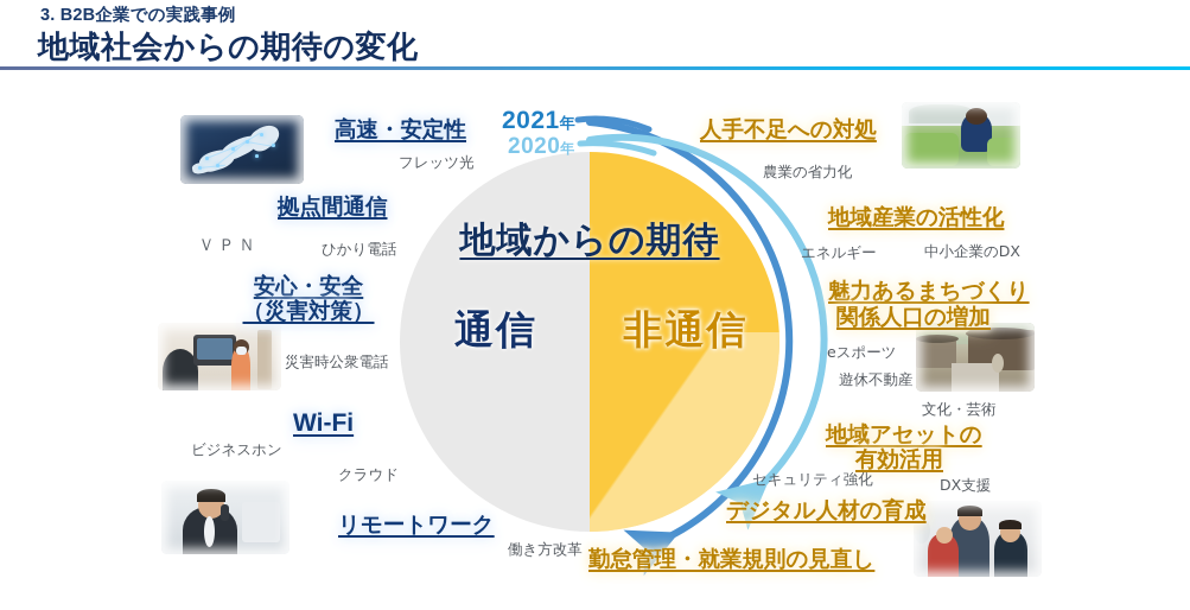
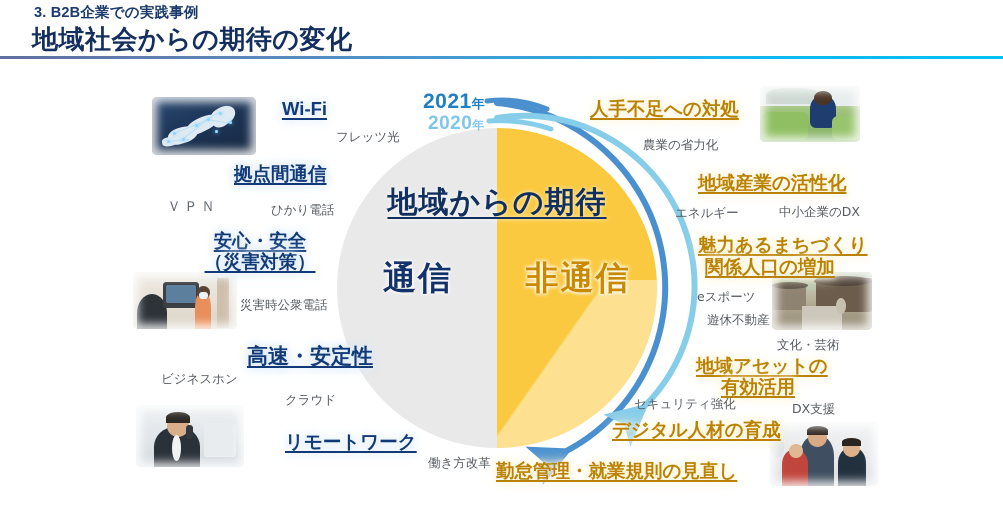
  3. B2B企業での実践事例
  地域社会からの期待の変化
  地域からの期待
  通信
  非通信
  2021年
  2020年
- 高速・安定性
+ Wi-Fi
  拠点間通信
  安心・安全
  （災害対策）
- Wi-Fi
+ 高速・安定性
  リモートワーク
  フレッツ光
  ＶＰＮ
  ひかり電話
  災害時公衆電話
  ビジネスホン
  クラウド
  働き方改革
  人手不足への対処
  地域産業の活性化
  魅力あるまちづくり
  関係人口の増加
  地域アセットの
  有効活用
  デジタル人材の育成
  勤怠管理・就業規則の見直し
  農業の省力化
  エネルギー
  中小企業のDX
  eスポーツ
  遊休不動産
  文化・芸術
  セキュリティ強化
  DX支援
